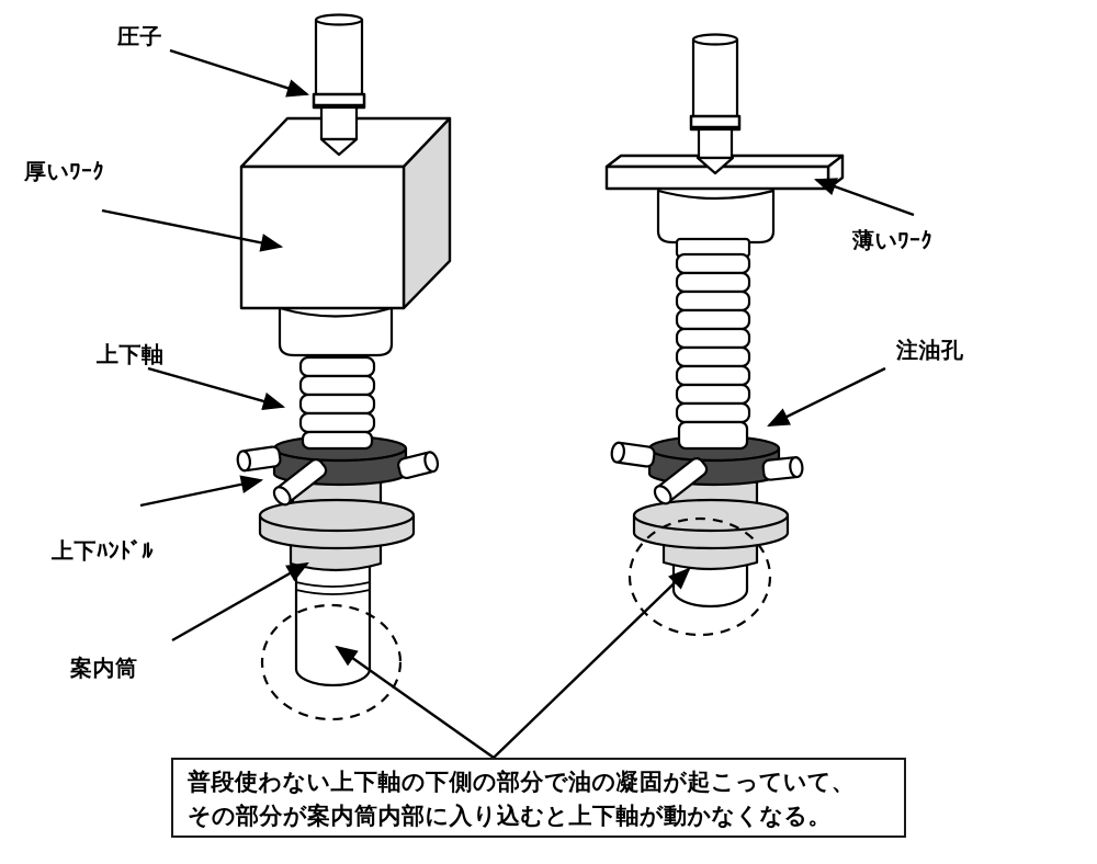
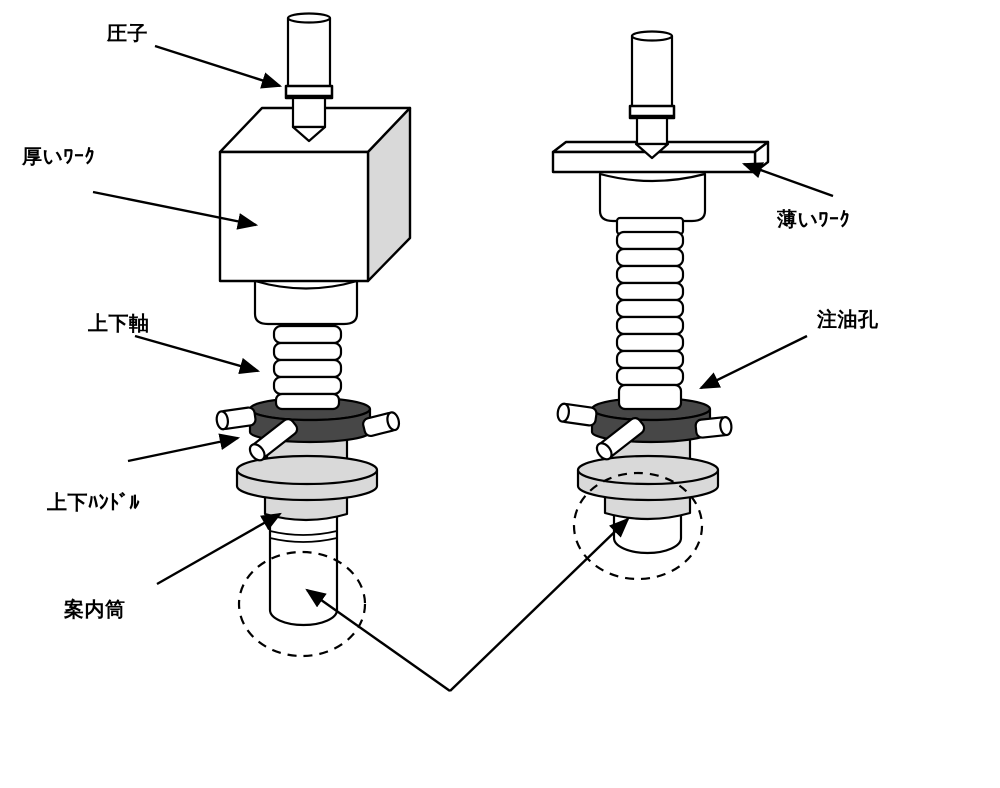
  圧子
  厚いﾜｰｸ
  上下軸
  上下ﾊﾝﾄﾞﾙ
  案内筒
  薄いﾜｰｸ
  注油孔
- 普段使わない上下軸の下側の部分で油の凝固が起こっていて、
- その部分が案内筒内部に入り込むと上下軸が動かなくなる。
